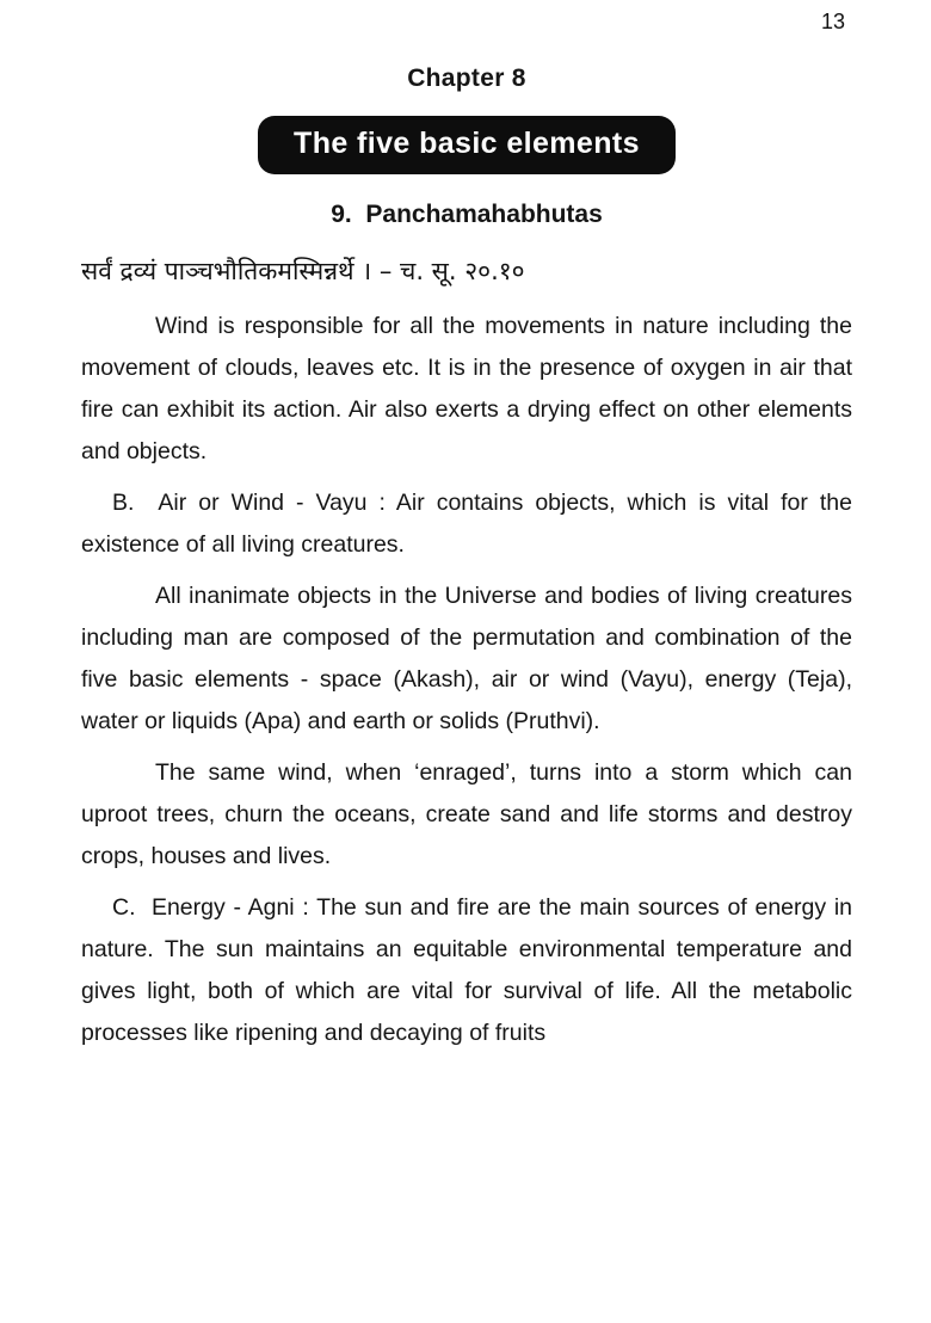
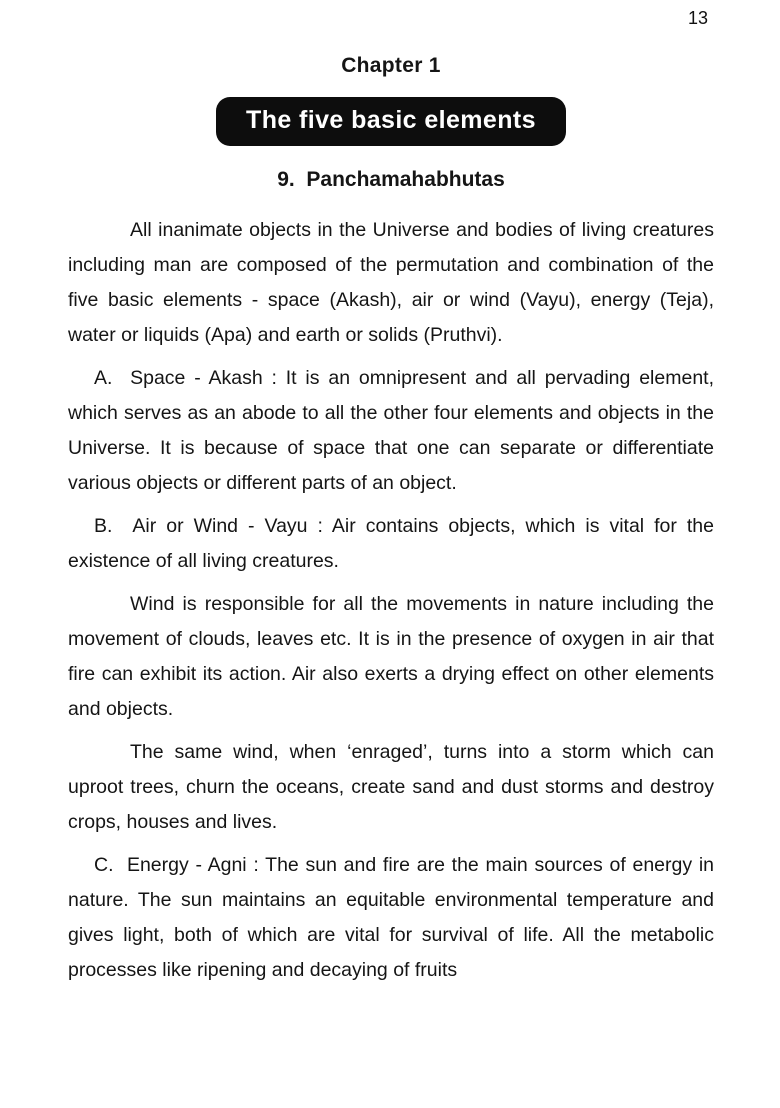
  13
- Chapter 8
+ Chapter 1
  The five basic elements
  9. Panchamahabhutas
- सर्वं द्रव्यं पाञ्चभौतिकमस्मिन्नर्थे । – च. सू. २०.१०
- Wind is responsible for all the movements in nature including the movement of clouds, leaves etc. It is in the presence of oxygen in air that fire can exhibit its action. Air also exerts a drying effect on other elements and objects.
+ All inanimate objects in the Universe and bodies of living creatures including man are composed of the permutation and combination of the five basic elements - space (Akash), air or wind (Vayu), energy (Teja), water or liquids (Apa) and earth or solids (Pruthvi).
+ A. Space - Akash : It is an omnipresent and all pervading element, which serves as an abode to all the other four elements and objects in the Universe. It is because of space that one can separate or differentiate various objects or different parts of an object.
  B. Air or Wind - Vayu : Air contains objects, which is vital for the existence of all living creatures.
- All inanimate objects in the Universe and bodies of living creatures including man are composed of the permutation and combination of the five basic elements - space (Akash), air or wind (Vayu), energy (Teja), water or liquids (Apa) and earth or solids (Pruthvi).
+ Wind is responsible for all the movements in nature including the movement of clouds, leaves etc. It is in the presence of oxygen in air that fire can exhibit its action. Air also exerts a drying effect on other elements and objects.
- The same wind, when ‘enraged’, turns into a storm which can uproot trees, churn the oceans, create sand and life storms and destroy crops, houses and lives.
+ The same wind, when ‘enraged’, turns into a storm which can uproot trees, churn the oceans, create sand and dust storms and destroy crops, houses and lives.
  C. Energy - Agni : The sun and fire are the main sources of energy in nature. The sun maintains an equitable environmental temperature and gives light, both of which are vital for survival of life. All the metabolic processes like ripening and decaying of fruits
